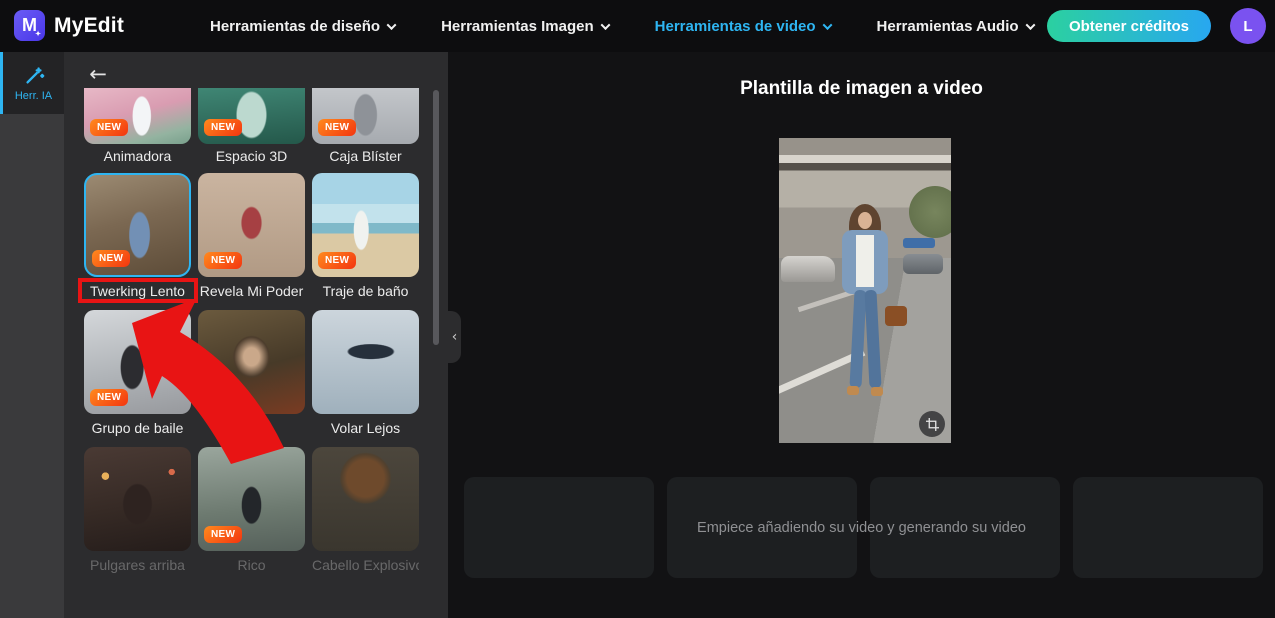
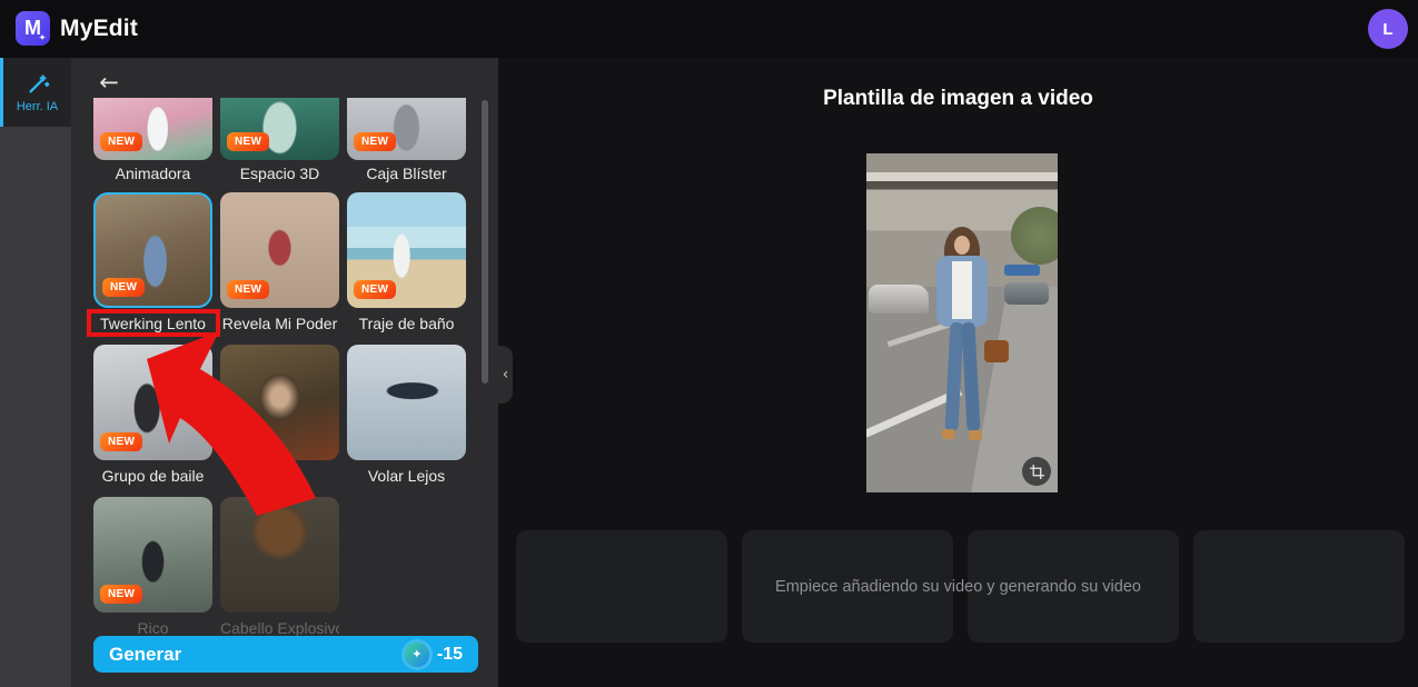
  M
  MyEdit
- Herramientas de diseño
- Herramientas Imagen
- Herramientas de video
- Herramientas Audio
- Obtener créditos
  L
  Herr. IA
  ←
  NEW
  Animadora
  NEW
  Espacio 3D
  NEW
  Caja Blíster
  NEW
  Twerking Lento
  NEW
  Revela Mi Poder
  NEW
  Traje de baño
  NEW
  Grupo de baile
  Volar Lejos
- Pulgares arriba
  NEW
  Rico
  Cabello Explosiv
+ Generar
+ ✦
+ -15
  ‹
  Plantilla de imagen a video
  Empiece añadiendo su video y generando su video
